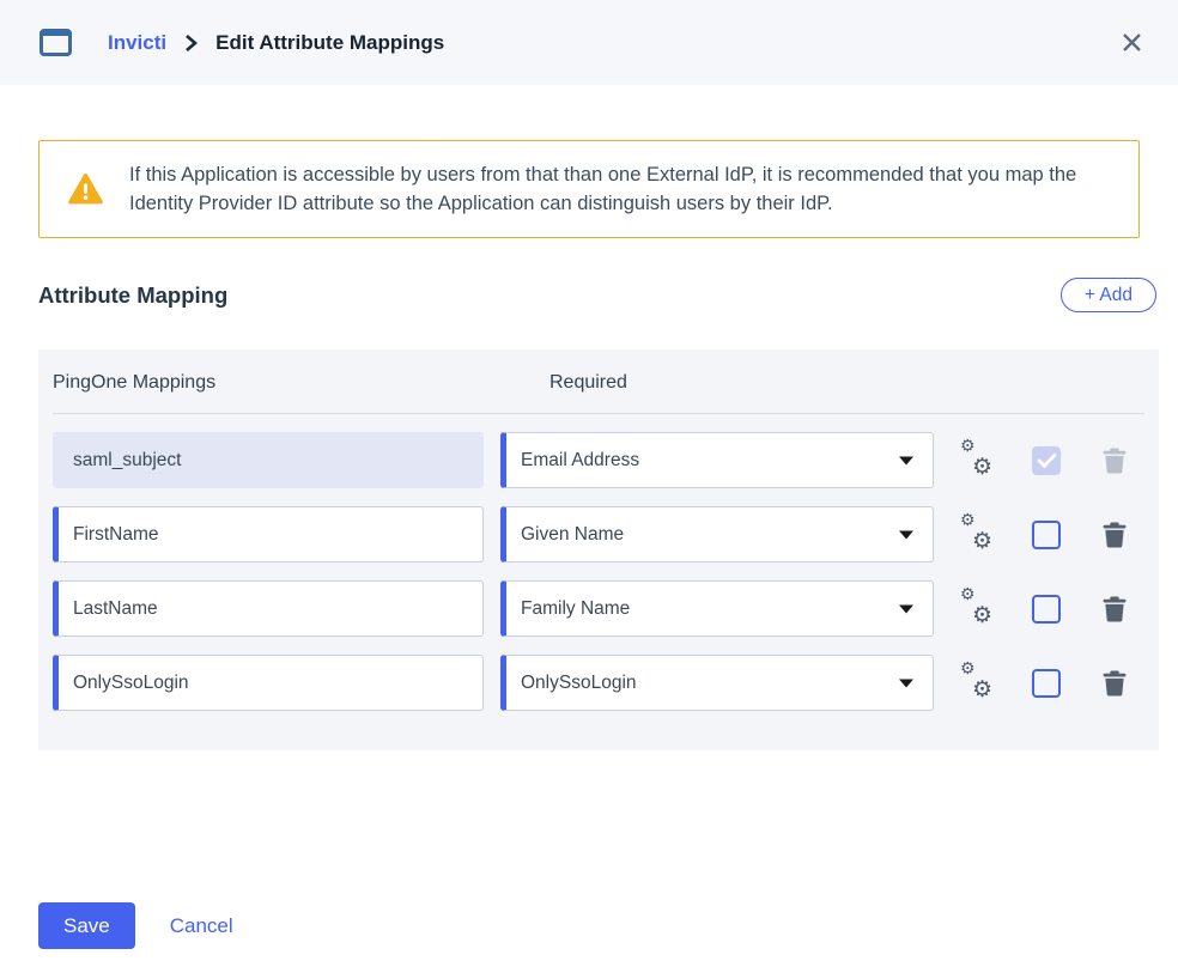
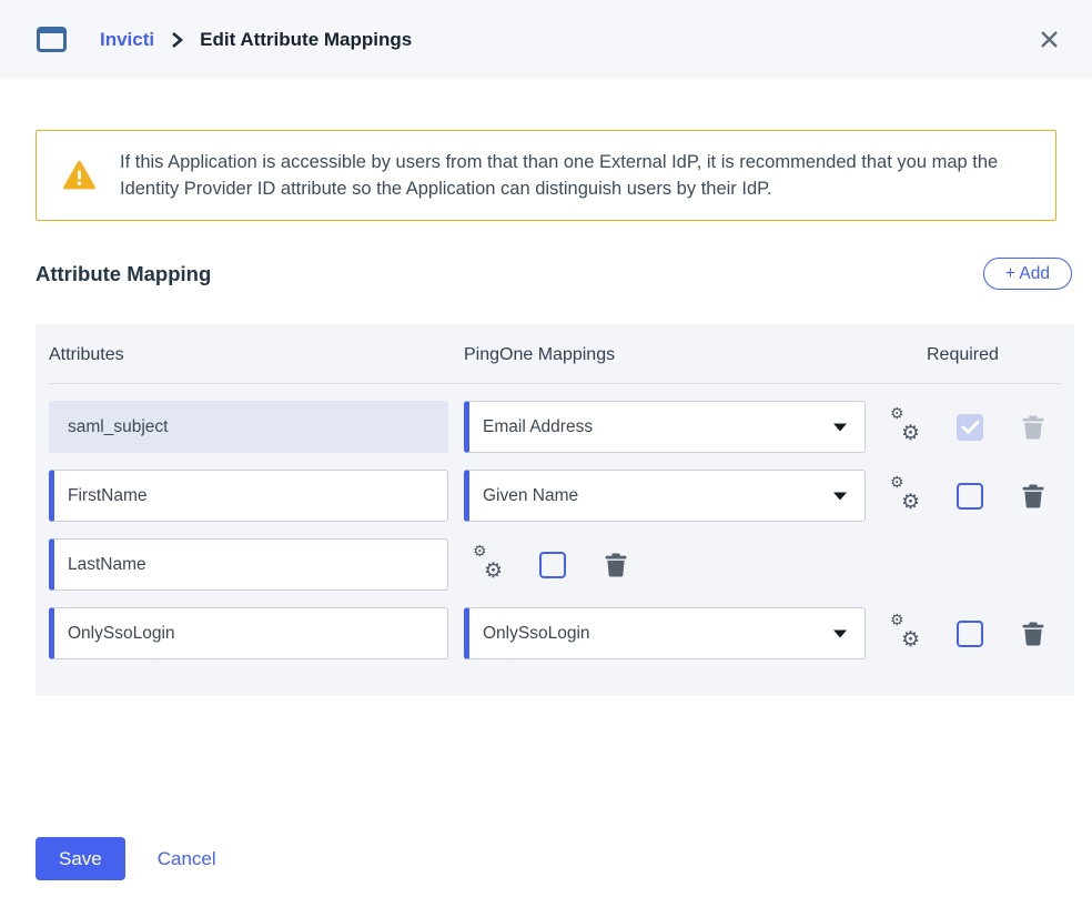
  Invicti
  Edit Attribute Mappings
  If this Application is accessible by users from that than one External IdP, it is recommended that you map the Identity Provider ID attribute so the Application can distinguish users by their IdP.
  Attribute Mapping
  + Add
+ Attributes
  PingOne Mappings
  Required
  saml_subject
  Email Address
  ⚙
  ⚙
  FirstName
  Given Name
  ⚙
  ⚙
  LastName
- Family Name
  ⚙
  ⚙
  OnlySsoLogin
  OnlySsoLogin
  ⚙
  ⚙
  Save
  Cancel
